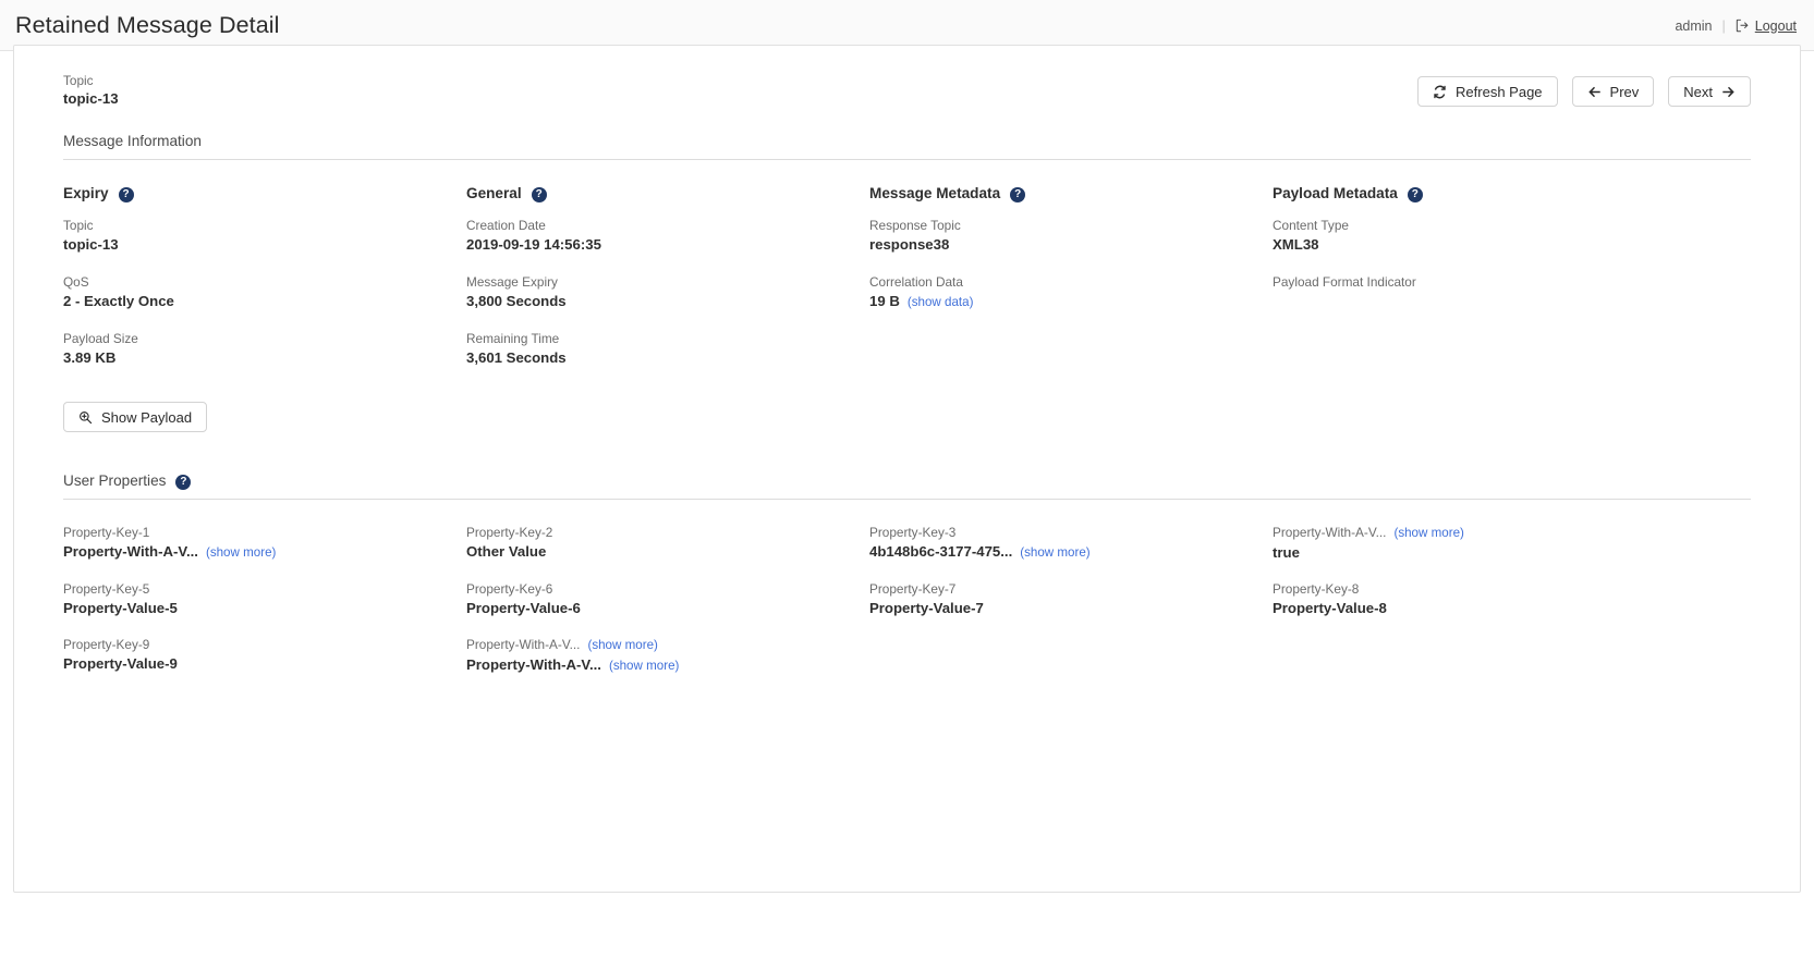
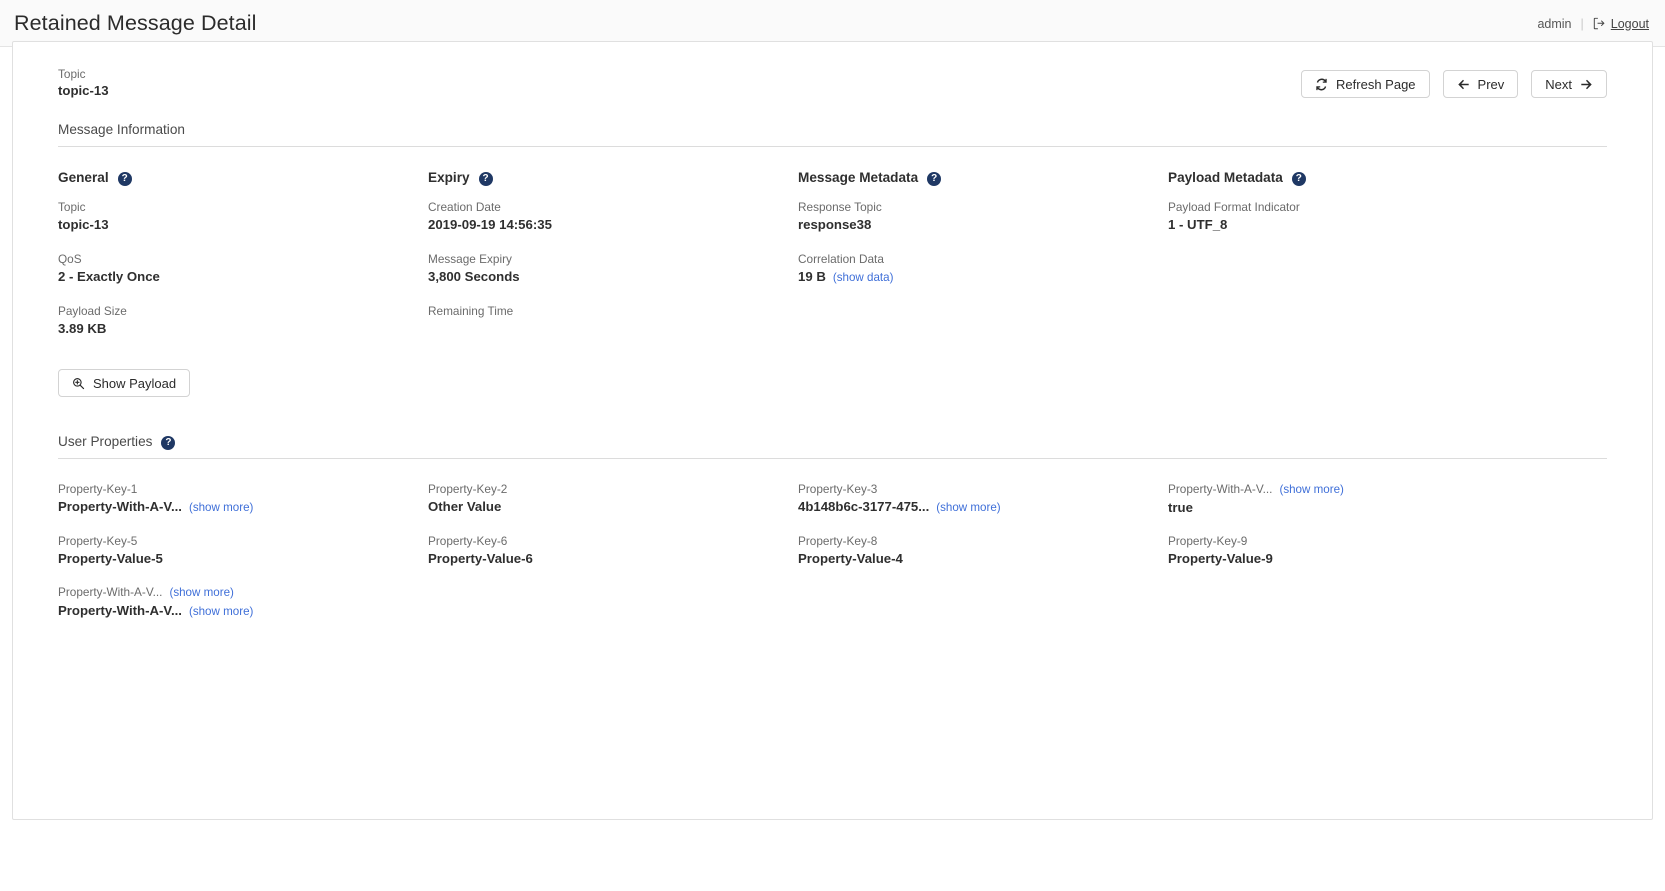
  Retained Message Detail
  admin
  |
  Logout
  Topic
  topic-13
  Refresh Page
  Prev
  Next
  Message Information
- Expiry
+ General
  ?
  Topic
  topic-13
  QoS
  2 - Exactly Once
  Payload Size
  3.89 KB
- General
+ Expiry
  ?
  Creation Date
  2019-09-19 14:56:35
  Message Expiry
  3,800 Seconds
  Remaining Time
- 3,601 Seconds
  Message Metadata
  ?
  Response Topic
  response38
  Correlation Data
  19 B
  (show data)
  Payload Metadata
  ?
- Content Type
- XML38
  Payload Format Indicator
+ 1 - UTF_8
  Show Payload
  User Properties
  ?
  Property-Key-1
  Property-With-A-V...
  (show more)
  Property-Key-2
  Other Value
  Property-Key-3
  4b148b6c-3177-475...
  (show more)
  Property-With-A-V...
  (show more)
  true
  Property-Key-5
  Property-Value-5
  Property-Key-6
  Property-Value-6
- Property-Key-7
- Property-Value-7
  Property-Key-8
- Property-Value-8
+ Property-Value-4
  Property-Key-9
  Property-Value-9
  Property-With-A-V...
  (show more)
  Property-With-A-V...
  (show more)
